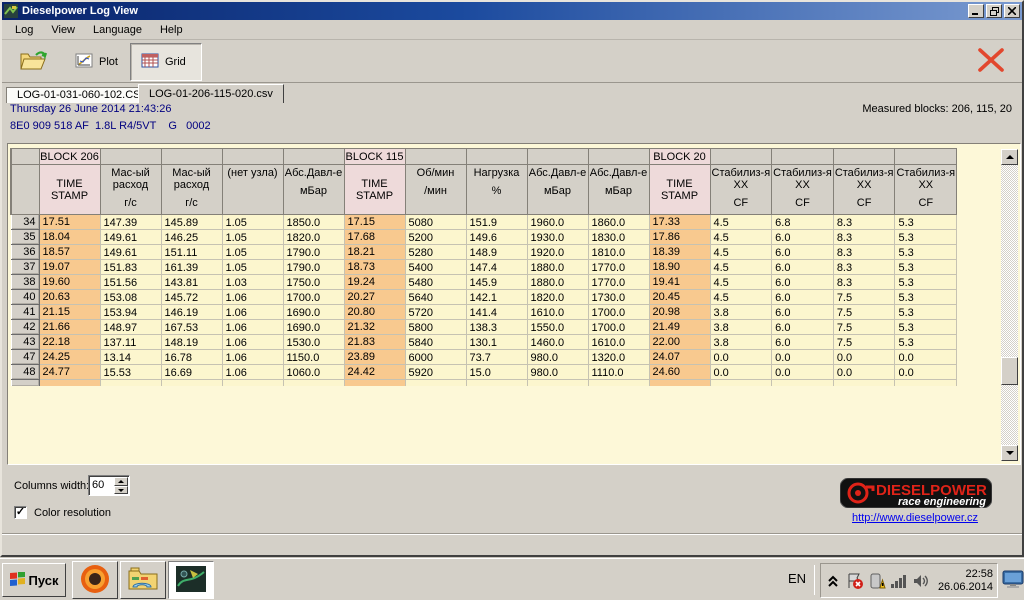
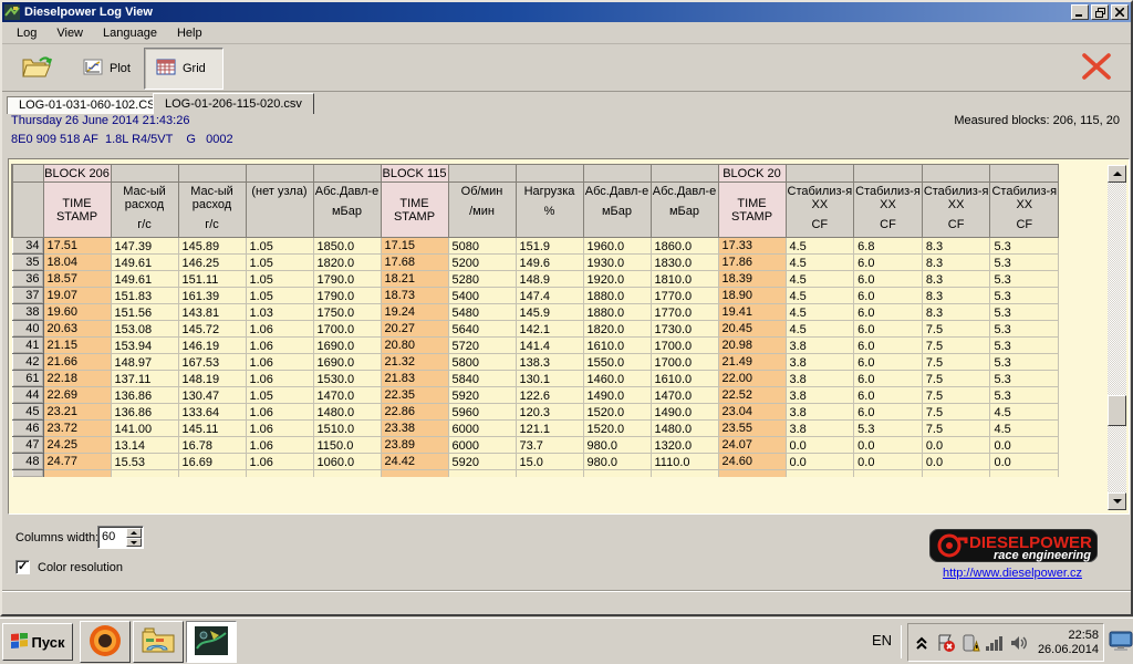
  Dieselpower Log View
  Log
  View
  Language
  Help
  Plot
  Grid
  LOG-01-031-060-102.CS
  LOG-01-206-115-020.csv
  Thursday 26 June 2014 21:43:26
  Measured blocks: 206, 115, 20
  8E0 909 518 AF 1.8L R4/5VT G 0002
  	BLOCK 206					BLOCK 115					BLOCK 20
  	TIMESTAMP	Мас-ыйрасходг/с	Мас-ыйрасходг/с	(нет узла)	Абс.Давл-емБар	TIMESTAMP	Об/мин/мин	Нагрузка%	Абс.Давл-емБар	Абс.Давл-емБар	TIMESTAMP	Стабилиз-яXXCF	Стабилиз-яXXCF	Стабилиз-яXXCF	Стабилиз-яXXCF
  34	17.51	147.39	145.89	1.05	1850.0	17.15	5080	151.9	1960.0	1860.0	17.33	4.5	6.8	8.3	5.3
  35	18.04	149.61	146.25	1.05	1820.0	17.68	5200	149.6	1930.0	1830.0	17.86	4.5	6.0	8.3	5.3
  36	18.57	149.61	151.11	1.05	1790.0	18.21	5280	148.9	1920.0	1810.0	18.39	4.5	6.0	8.3	5.3
  37	19.07	151.83	161.39	1.05	1790.0	18.73	5400	147.4	1880.0	1770.0	18.90	4.5	6.0	8.3	5.3
  38	19.60	151.56	143.81	1.03	1750.0	19.24	5480	145.9	1880.0	1770.0	19.41	4.5	6.0	8.3	5.3
  40	20.63	153.08	145.72	1.06	1700.0	20.27	5640	142.1	1820.0	1730.0	20.45	4.5	6.0	7.5	5.3
  41	21.15	153.94	146.19	1.06	1690.0	20.80	5720	141.4	1610.0	1700.0	20.98	3.8	6.0	7.5	5.3
  42	21.66	148.97	167.53	1.06	1690.0	21.32	5800	138.3	1550.0	1700.0	21.49	3.8	6.0	7.5	5.3
- 43	22.18	137.11	148.19	1.06	1530.0	21.83	5840	130.1	1460.0	1610.0	22.00	3.8	6.0	7.5	5.3
+ 61	22.18	137.11	148.19	1.06	1530.0	21.83	5840	130.1	1460.0	1610.0	22.00	3.8	6.0	7.5	5.3
+ 44	22.69	136.86	130.47	1.05	1470.0	22.35	5920	122.6	1490.0	1470.0	22.52	3.8	6.0	7.5	5.3
+ 45	23.21	136.86	133.64	1.06	1480.0	22.86	5960	120.3	1520.0	1490.0	23.04	3.8	6.0	7.5	4.5
+ 46	23.72	141.00	145.11	1.06	1510.0	23.38	6000	121.1	1520.0	1480.0	23.55	3.8	5.3	7.5	4.5
  47	24.25	13.14	16.78	1.06	1150.0	23.89	6000	73.7	980.0	1320.0	24.07	0.0	0.0	0.0	0.0
  48	24.77	15.53	16.69	1.06	1060.0	24.42	5920	15.0	980.0	1110.0	24.60	0.0	0.0	0.0	0.0
  Columns width
  60
  ✓
  Color resolution
  DIESELPOWER
  race engineering
  http://www.dieselpower.cz
  Пуск
  EN
  22:58
  26.06.2014
